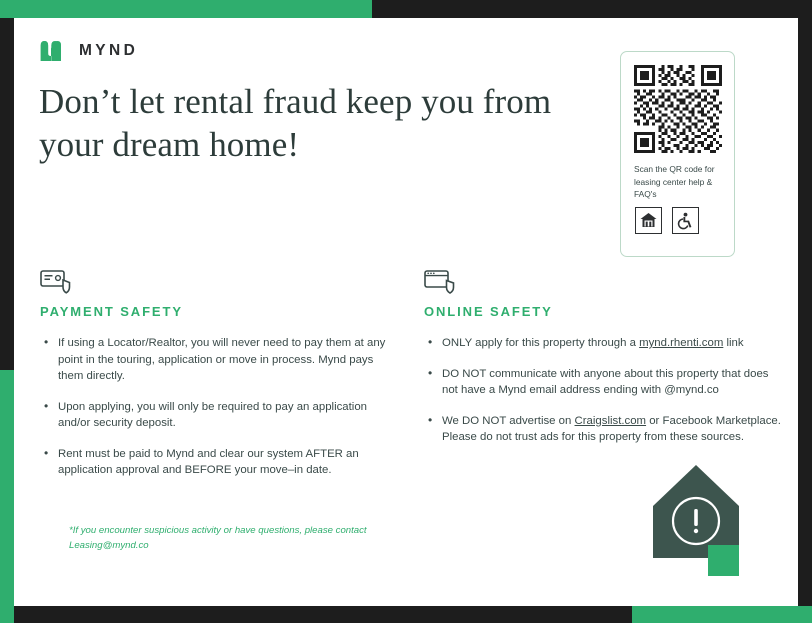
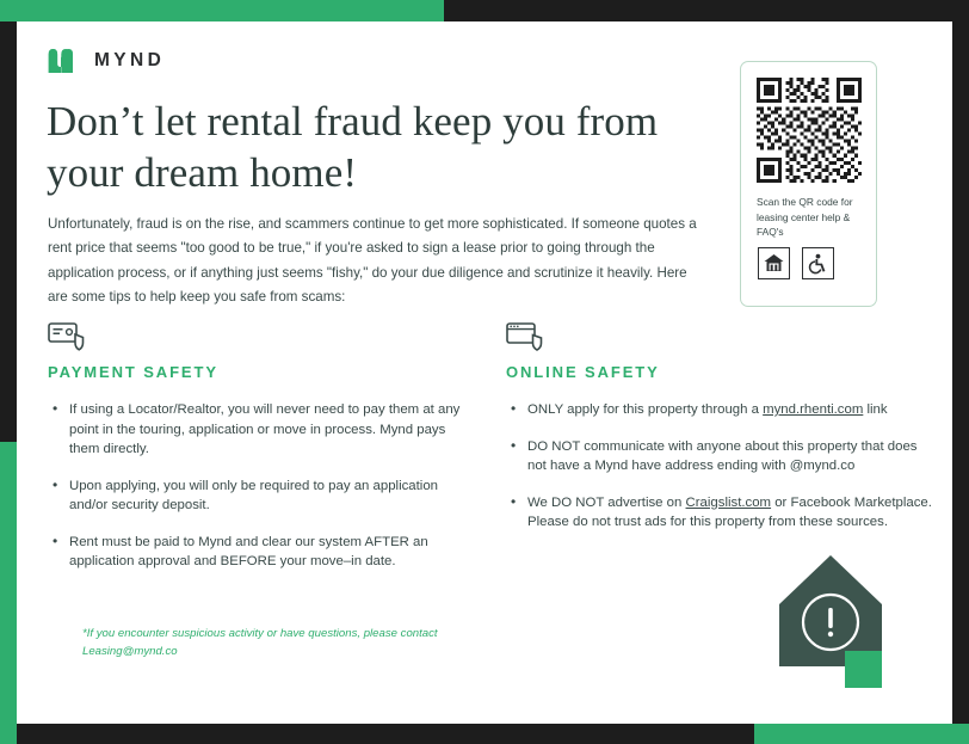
  MYND
  Don’t let rental fraud keep you from your dream home!
+ Unfortunately, fraud is on the rise, and scammers continue to get more sophisticated. If someone quotes a rent price that seems "too good to be true," if you're asked to sign a lease prior to going through the application process, or if anything just seems "fishy," do your due diligence and scrutinize it heavily. Here are some tips to help keep you safe from scams:
  Scan the QR code for leasing center help & FAQ's
  PAYMENT SAFETY
  If using a Locator/Realtor, you will never need to pay them at any point in the touring, application or move in process. Mynd pays them directly.
  Upon applying, you will only be required to pay an application and/or security deposit.
  Rent must be paid to Mynd and clear our system AFTER an application approval and BEFORE your move–in date.
  ONLINE SAFETY
  ONLY apply for this property through a mynd.rhenti.com link
- DO NOT communicate with anyone about this property that does not have a Mynd email address ending with @mynd.co
+ DO NOT communicate with anyone about this property that does not have a Mynd have address ending with @mynd.co
  We DO NOT advertise on Craigslist.com or Facebook Marketplace. Please do not trust ads for this property from these sources.
  *If you encounter suspicious activity or have questions, please contact Leasing@mynd.co
